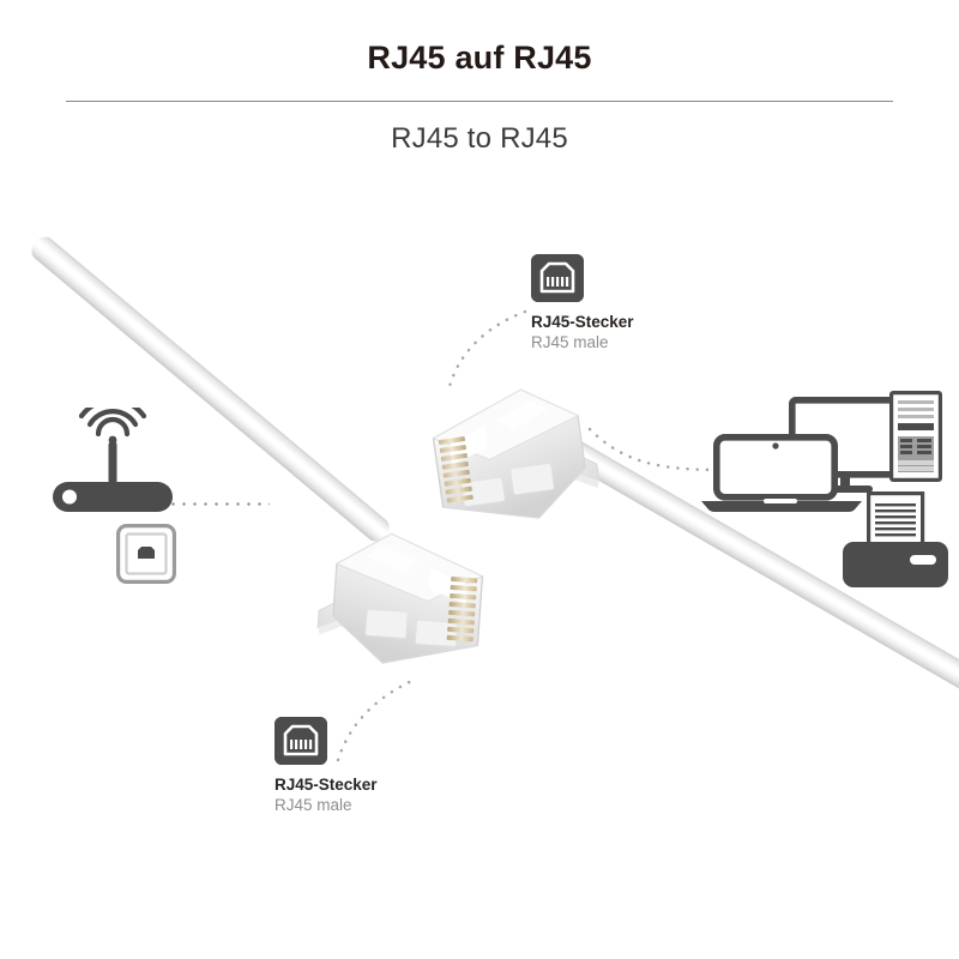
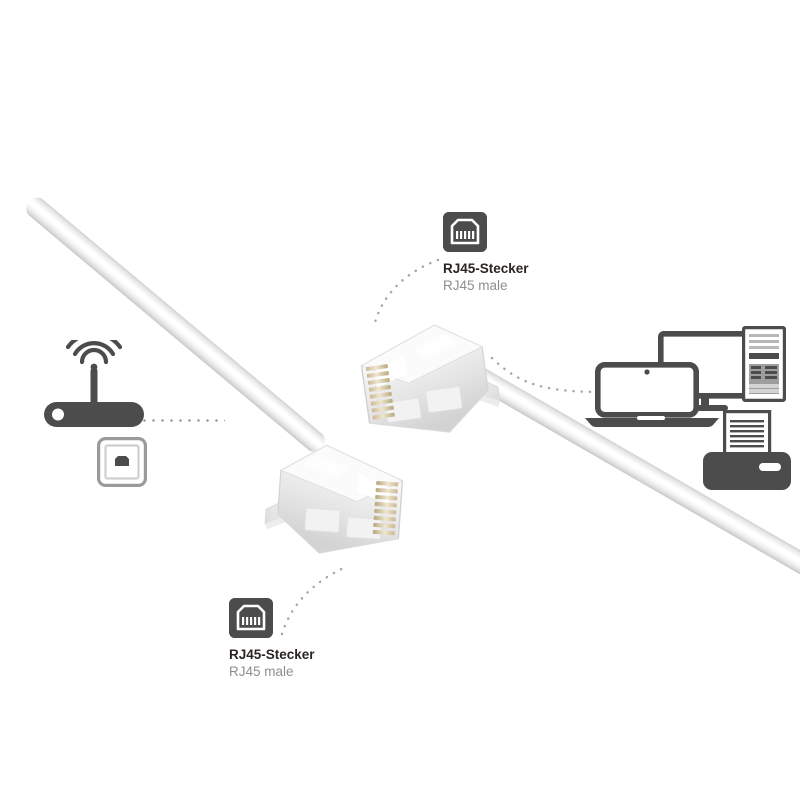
- RJ45 auf RJ45
- RJ45 to RJ45
  RJ45-Stecker
  RJ45 male
  RJ45-Stecker
  RJ45 male
